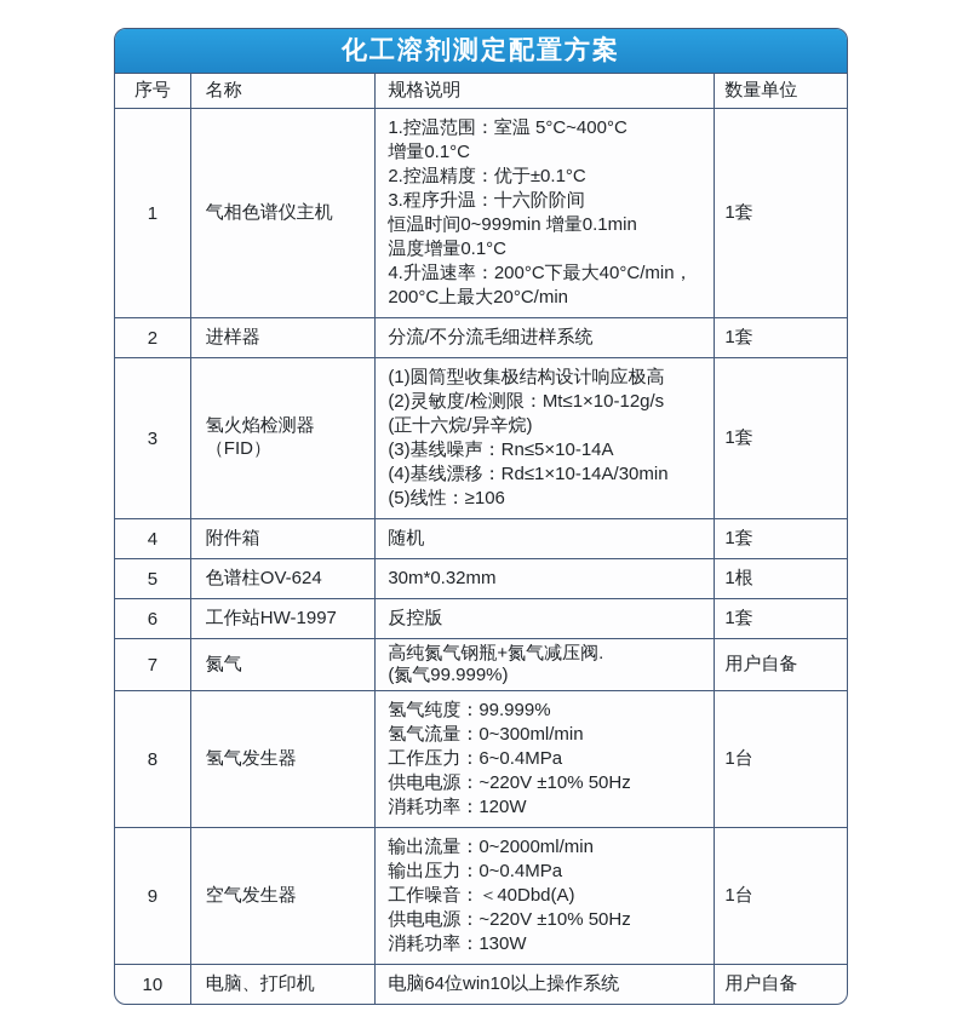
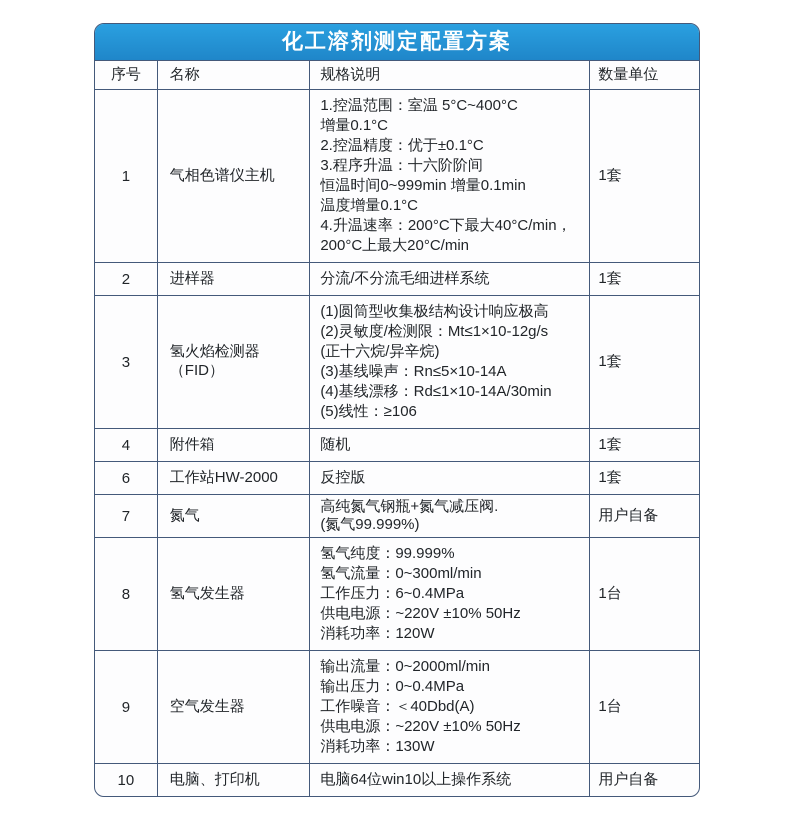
  化工溶剂测定配置方案
  序号
  名称
  规格说明
  数量单位
  1
  气相色谱仪主机
  1.控温范围：室温 5°C~400°C
  增量0.1°C
  2.控温精度：优于±0.1°C
  3.程序升温：十六阶阶间
  恒温时间0~999min 增量0.1min
  温度增量0.1°C
  4.升温速率：200°C下最大40°C/min，
  200°C上最大20°C/min
  1套
  2
  进样器
  分流/不分流毛细进样系统
  1套
  3
  氢火焰检测器（FID）
  (1)圆筒型收集极结构设计响应极高
  (2)灵敏度/检测限：Mt≤1×10-12g/s
  (正十六烷/异辛烷)
  (3)基线噪声：Rn≤5×10-14A
  (4)基线漂移：Rd≤1×10-14A/30min
  (5)线性：≥106
  1套
  4
  附件箱
  随机
  1套
- 5
- 色谱柱OV-624
- 30m*0.32mm
- 1根
  6
- 工作站HW-1997
+ 工作站HW-2000
  反控版
  1套
  7
  氮气
  高纯氮气钢瓶+氮气减压阀.
  (氮气99.999%)
  用户自备
  8
  氢气发生器
  氢气纯度：99.999%
  氢气流量：0~300ml/min
  工作压力：6~0.4MPa
  供电电源：~220V ±10% 50Hz
  消耗功率：120W
  1台
  9
  空气发生器
  输出流量：0~2000ml/min
  输出压力：0~0.4MPa
  工作噪音：＜40Dbd(A)
  供电电源：~220V ±10% 50Hz
  消耗功率：130W
  1台
  10
  电脑、打印机
  电脑64位win10以上操作系统
  用户自备
